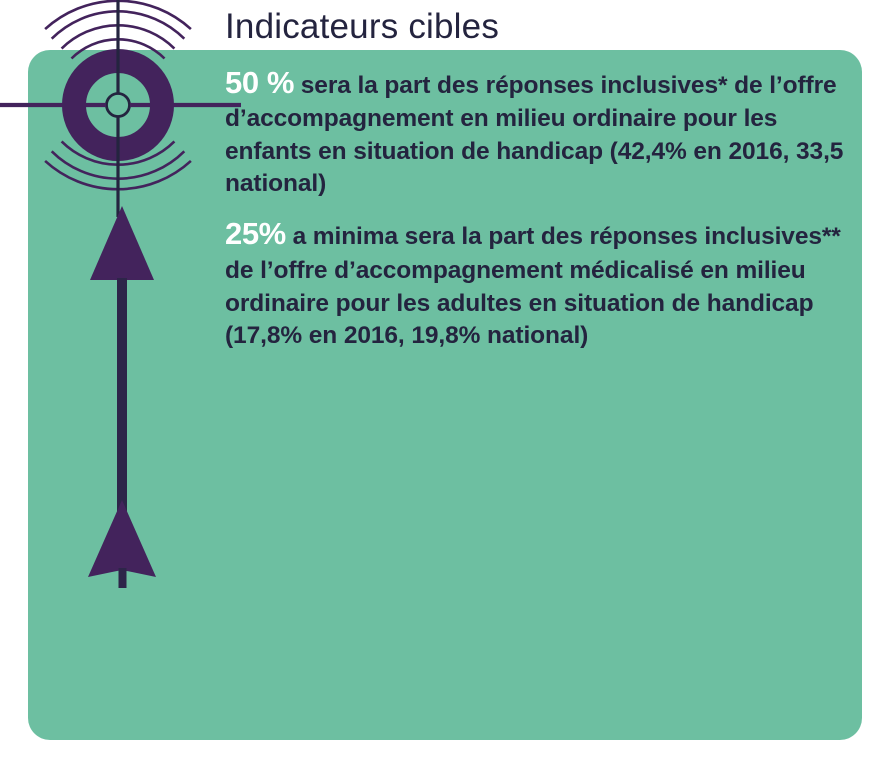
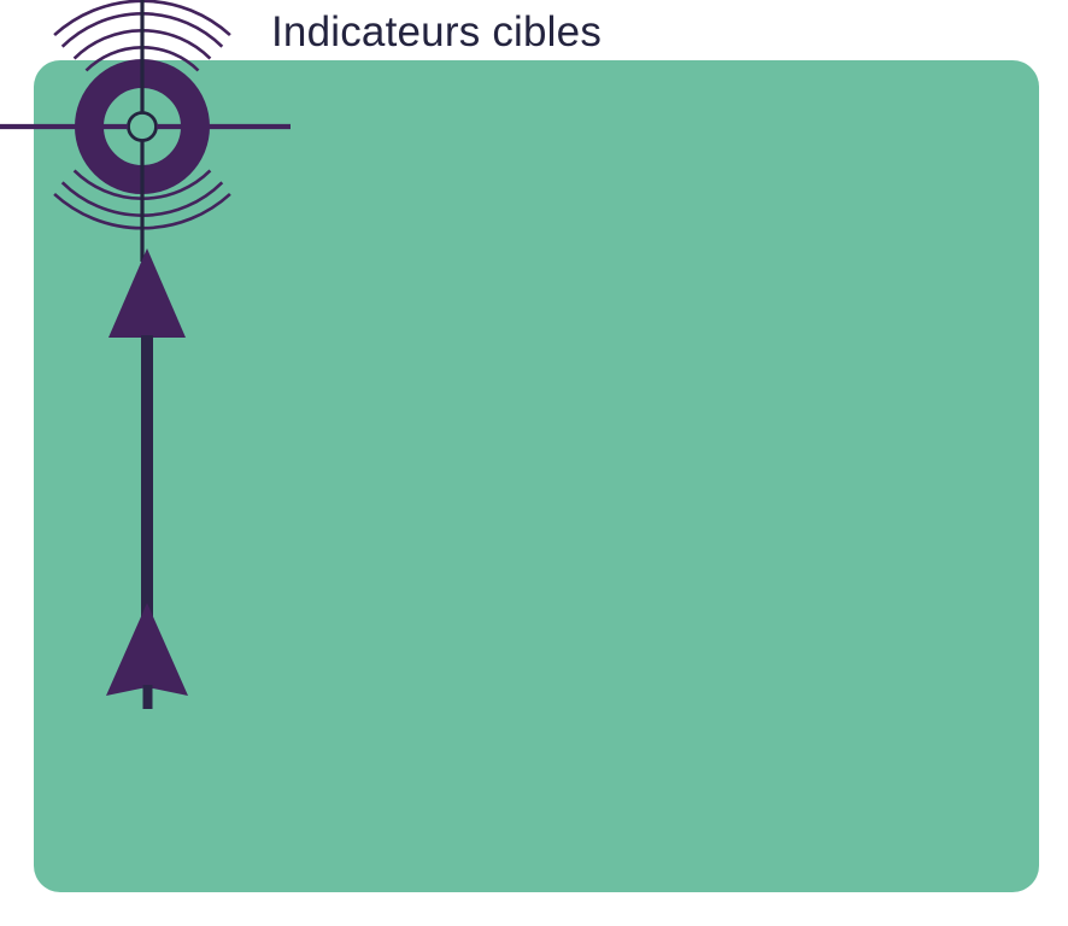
  Indicateurs cibles
- 50 % sera la part des réponses inclusives* de l’offre d’accompagnement en milieu ordinaire pour les enfants en situation de handicap (42,4% en 2016, 33,5 national)
- 25% a minima sera la part des réponses inclusives** de l’offre d’accompagnement médicalisé en milieu ordinaire pour les adultes en situation de handicap (17,8% en 2016, 19,8% national)
